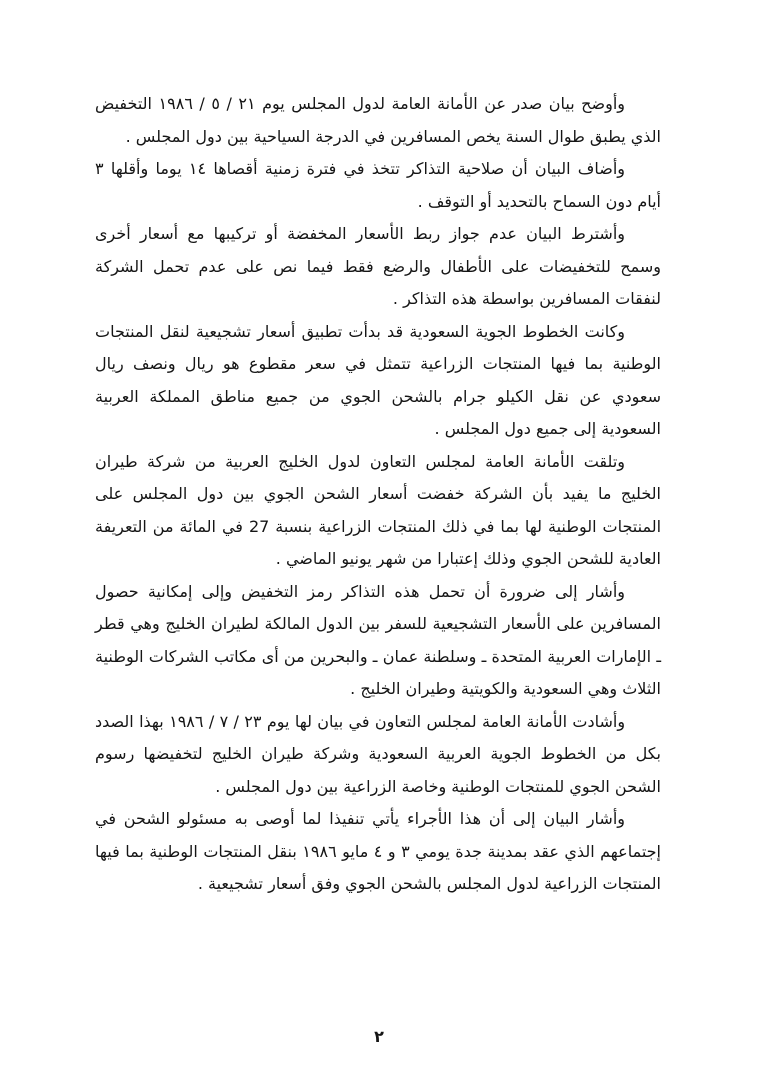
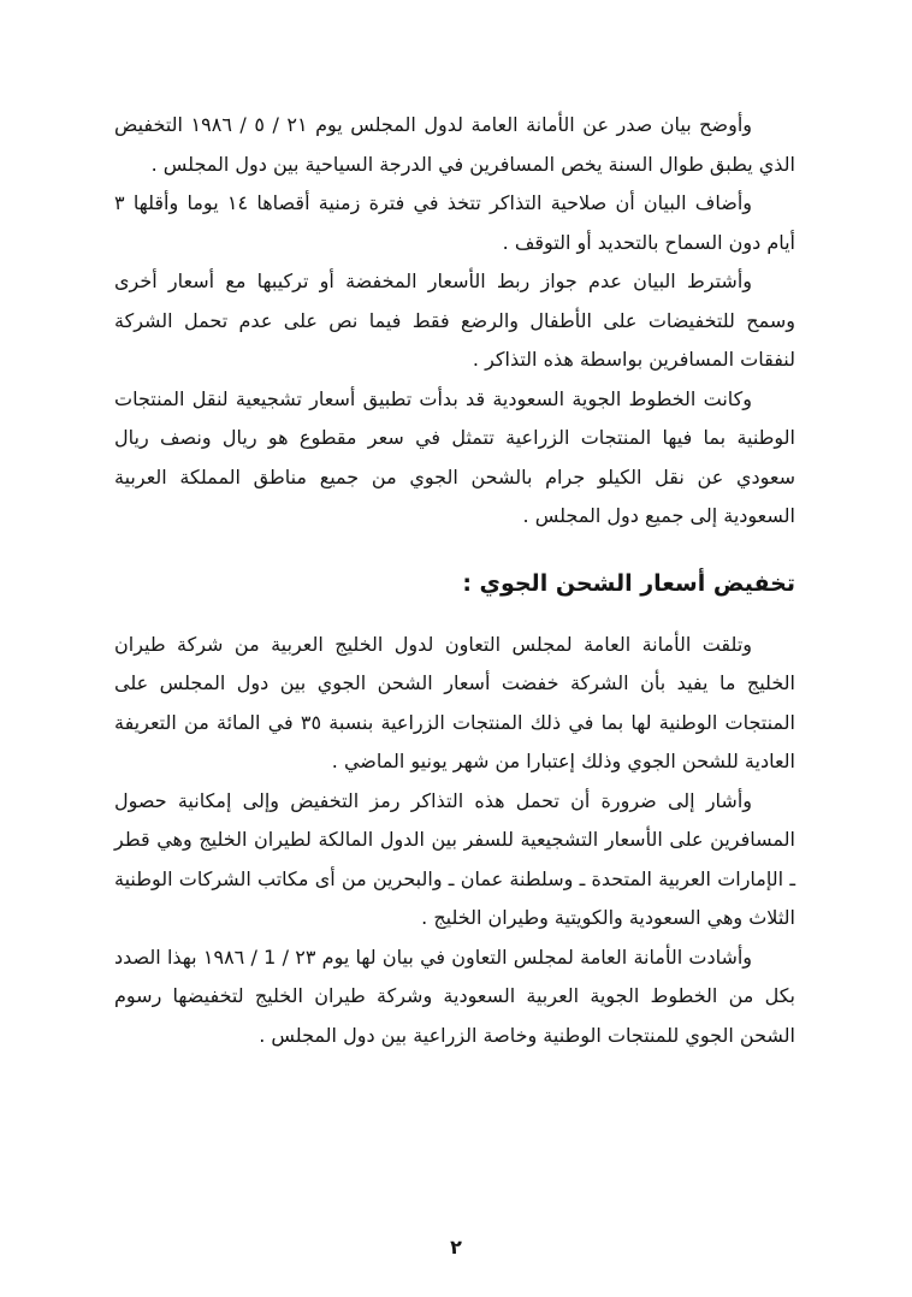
  وأوضح بيان صدر عن الأمانة العامة لدول المجلس يوم ٢١ / ٥ / ١٩٨٦ التخفيض الذي يطبق طوال السنة يخص المسافرين في الدرجة السياحية بين دول المجلس .
  وأضاف البيان أن صلاحية التذاكر تتخذ في فترة زمنية أقصاها ١٤ يوما وأقلها ٣ أيام دون السماح بالتحديد أو التوقف .
  وأشترط البيان عدم جواز ربط الأسعار المخفضة أو تركيبها مع أسعار أخرى وسمح للتخفيضات على الأطفال والرضع فقط فيما نص على عدم تحمل الشركة لنفقات المسافرين بواسطة هذه التذاكر .
  وكانت الخطوط الجوية السعودية قد بدأت تطبيق أسعار تشجيعية لنقل المنتجات الوطنية بما فيها المنتجات الزراعية تتمثل في سعر مقطوع هو ريال ونصف ريال سعودي عن نقل الكيلو جرام بالشحن الجوي من جميع مناطق المملكة العربية السعودية إلى جميع دول المجلس .
+ تخفيض أسعار الشحن الجوي :
- وتلقت الأمانة العامة لمجلس التعاون لدول الخليج العربية من شركة طيران الخليج ما يفيد بأن الشركة خفضت أسعار الشحن الجوي بين دول المجلس على المنتجات الوطنية لها بما في ذلك المنتجات الزراعية بنسبة 27 في المائة من التعريفة العادية للشحن الجوي وذلك إعتبارا من شهر يونيو الماضي .
+ وتلقت الأمانة العامة لمجلس التعاون لدول الخليج العربية من شركة طيران الخليج ما يفيد بأن الشركة خفضت أسعار الشحن الجوي بين دول المجلس على المنتجات الوطنية لها بما في ذلك المنتجات الزراعية بنسبة ٣٥ في المائة من التعريفة العادية للشحن الجوي وذلك إعتبارا من شهر يونيو الماضي .
  وأشار إلى ضرورة أن تحمل هذه التذاكر رمز التخفيض وإلى إمكانية حصول المسافرين على الأسعار التشجيعية للسفر بين الدول المالكة لطيران الخليج وهي قطر ـ الإمارات العربية المتحدة ـ وسلطنة عمان ـ والبحرين من أى مكاتب الشركات الوطنية الثلاث وهي السعودية والكويتية وطيران الخليج .
- وأشادت الأمانة العامة لمجلس التعاون في بيان لها يوم ٢٣ / ٧ / ١٩٨٦ بهذا الصدد بكل من الخطوط الجوية العربية السعودية وشركة طيران الخليج لتخفيضها رسوم الشحن الجوي للمنتجات الوطنية وخاصة الزراعية بين دول المجلس .
+ وأشادت الأمانة العامة لمجلس التعاون في بيان لها يوم ٢٣ / 1 / ١٩٨٦ بهذا الصدد بكل من الخطوط الجوية العربية السعودية وشركة طيران الخليج لتخفيضها رسوم الشحن الجوي للمنتجات الوطنية وخاصة الزراعية بين دول المجلس .
- وأشار البيان إلى أن هذا الأجراء يأتي تنفيذا لما أوصى به مسئولو الشحن في إجتماعهم الذي عقد بمدينة جدة يومي ٣ و ٤ مايو ١٩٨٦ بنقل المنتجات الوطنية بما فيها المنتجات الزراعية لدول المجلس بالشحن الجوي وفق أسعار تشجيعية .
  ٢
